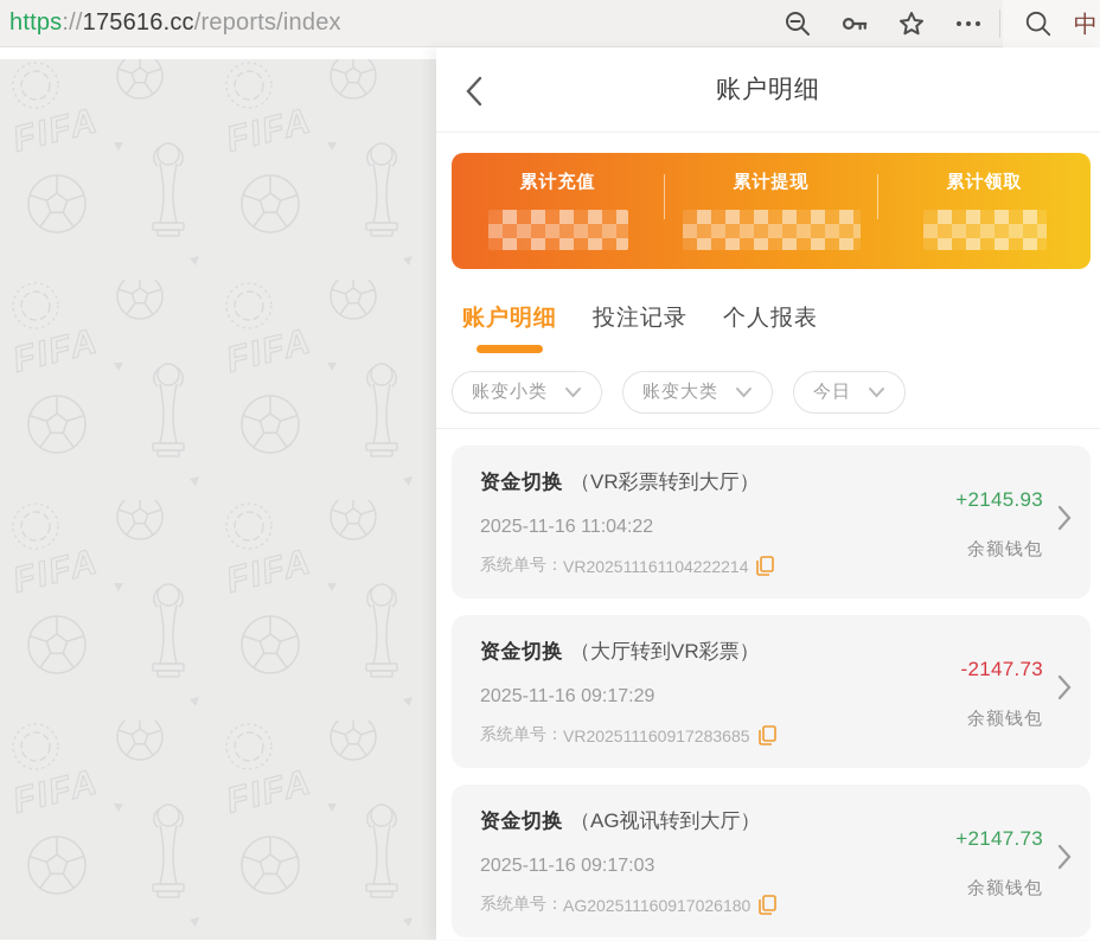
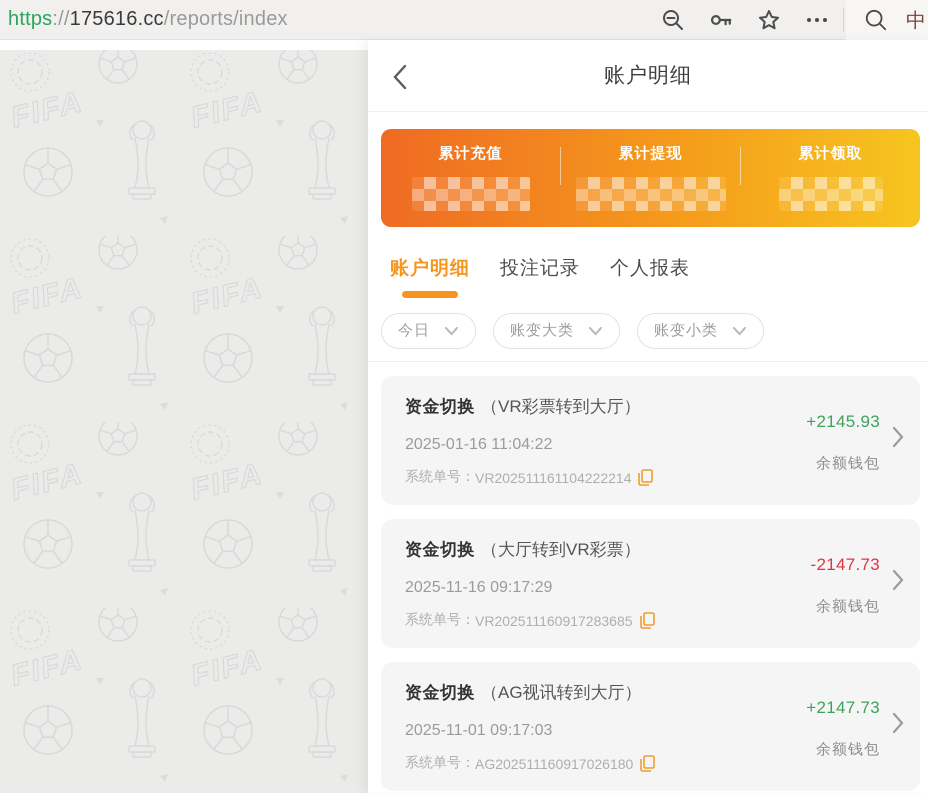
  https
  ://
  175616.cc
  /reports/index
  中
  账户明细
  累计充值
  累计提现
  累计领取
  账户明细
  投注记录
  个人报表
- 账变小类
+ 今日
  账变大类
- 今日
+ 账变小类
  资金切换
  （VR彩票转到大厅）
- 2025-11-16 11:04:22
+ 2025-01-16 11:04:22
  系统单号：
  VR202511161104222214
  +2145.93
  余额钱包
  资金切换
  （大厅转到VR彩票）
  2025-11-16 09:17:29
  系统单号：
  VR202511160917283685
  -2147.73
  余额钱包
  资金切换
  （AG视讯转到大厅）
- 2025-11-16 09:17:03
+ 2025-11-01 09:17:03
  系统单号：
  AG202511160917026180
  +2147.73
  余额钱包
